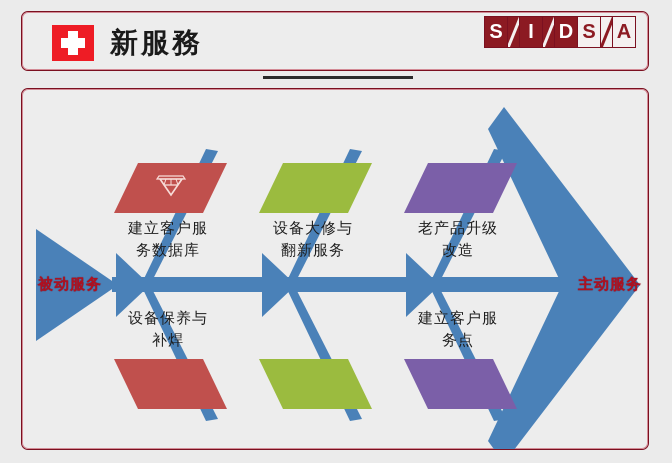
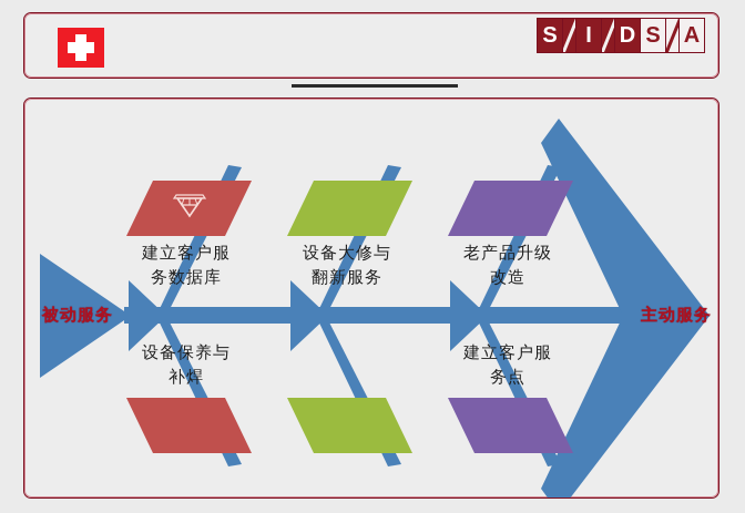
- 新服務
  S
  I
  D
  S
  A
  建立客户服
  务数据库
  设备大修与
  翻新服务
  老产品升级
  改造
  设备保养与
  补焊
  建立客户服
  务点
  被动服务
  主动服务
